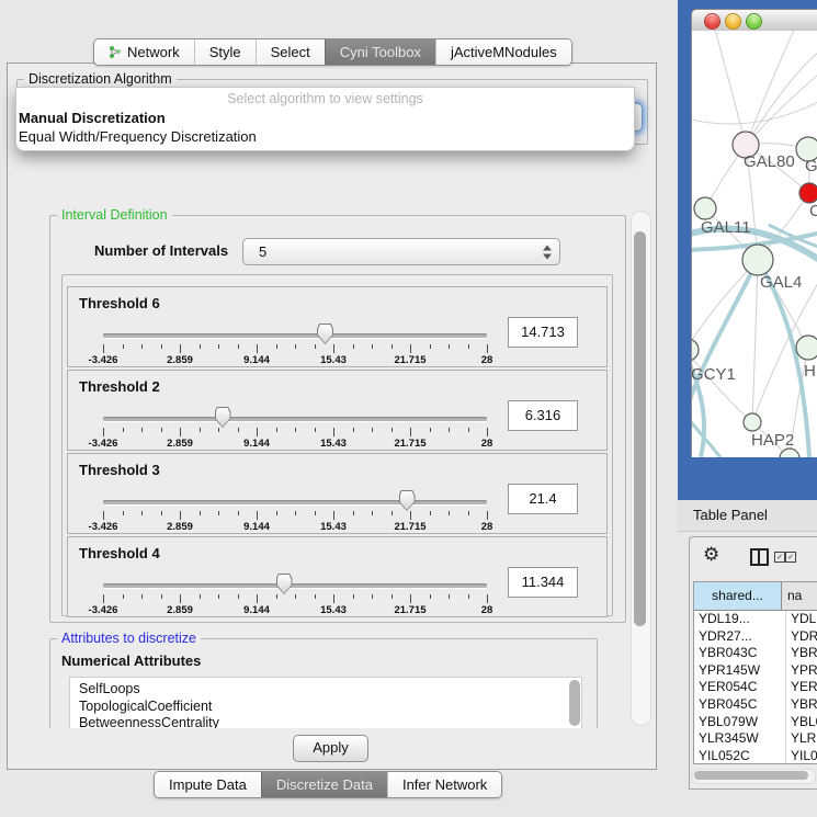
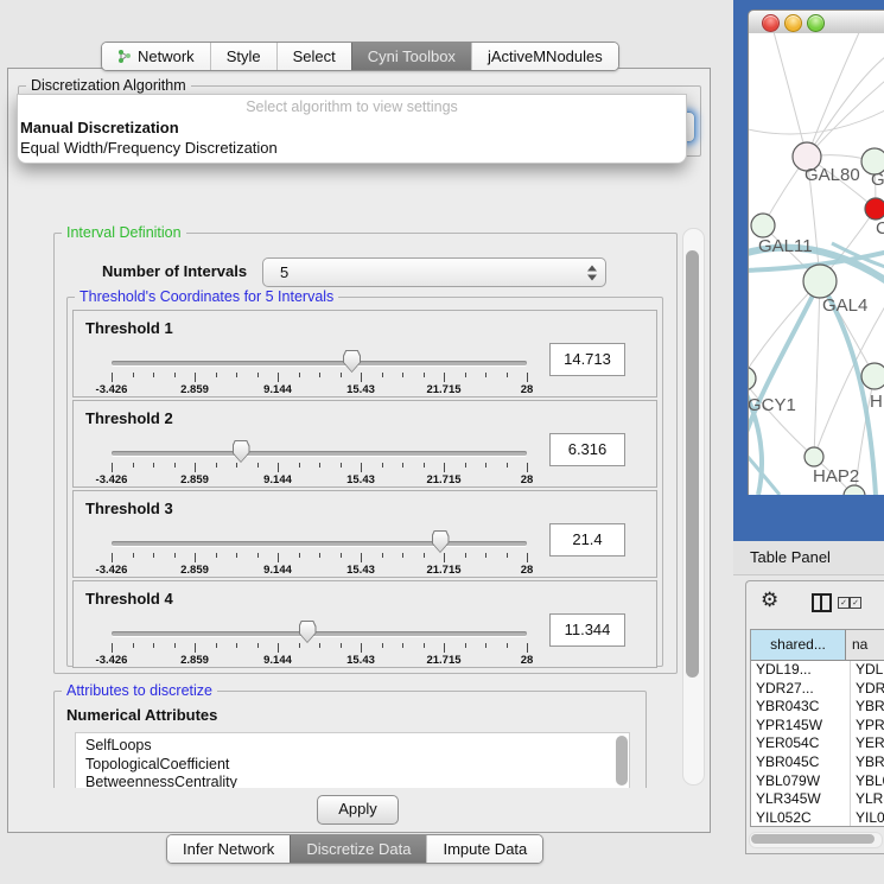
  Network
  Style
  Select
  Cyni Toolbox
  jActiveMNodules
  Discretization Algorithm
  Select algorithm to view settings
  Manual Discretization
  Equal Width/Frequency Discretization
  Interval Definition
  Number of Intervals
  5
+ Threshold's Coordinates for 5 Intervals
- Threshold 6
+ Threshold 1
  -3.426
  2.859
  9.144
  15.43
  21.715
  28
  14.713
  Threshold 2
  -3.426
  2.859
  9.144
  15.43
  21.715
  28
  6.316
  Threshold 3
  -3.426
  2.859
  9.144
  15.43
  21.715
  28
  21.4
  Threshold 4
  -3.426
  2.859
  9.144
  15.43
  21.715
  28
  11.344
  Attributes to discretize
  Numerical Attributes
  SelfLoops
  TopologicalCoefficient
  BetweennessCentrality
  Apply
- Impute Data
+ Infer Network
  Discretize Data
- Infer Network
+ Impute Data
  GAL80
  GAL11
  C
  GAL4
  GCY1
  H
  HAP2
  Table Panel
  ⚙
  ✓
  ✓
  shared...
  na
  YDL19...
  YDL
  YDR27...
  YDR
  YBR043C
  YBR
  YPR145W
  YPR
  YER054C
  YER
  YBR045C
  YBR
  YBL079W
  YBL
  YLR345W
  YLR
  YIL052C
  YIL0
